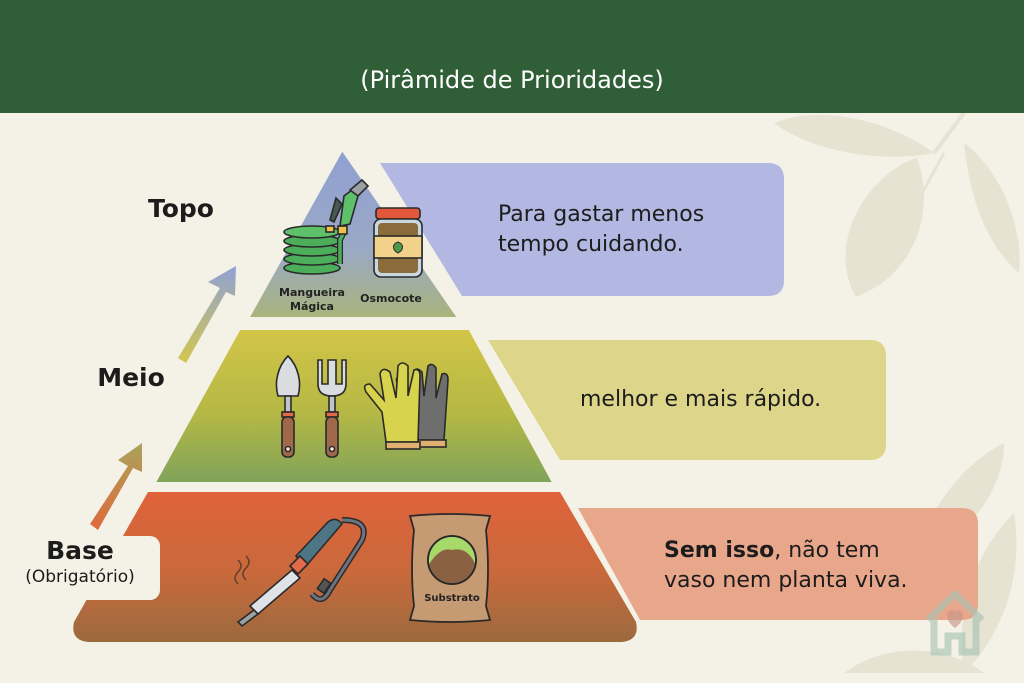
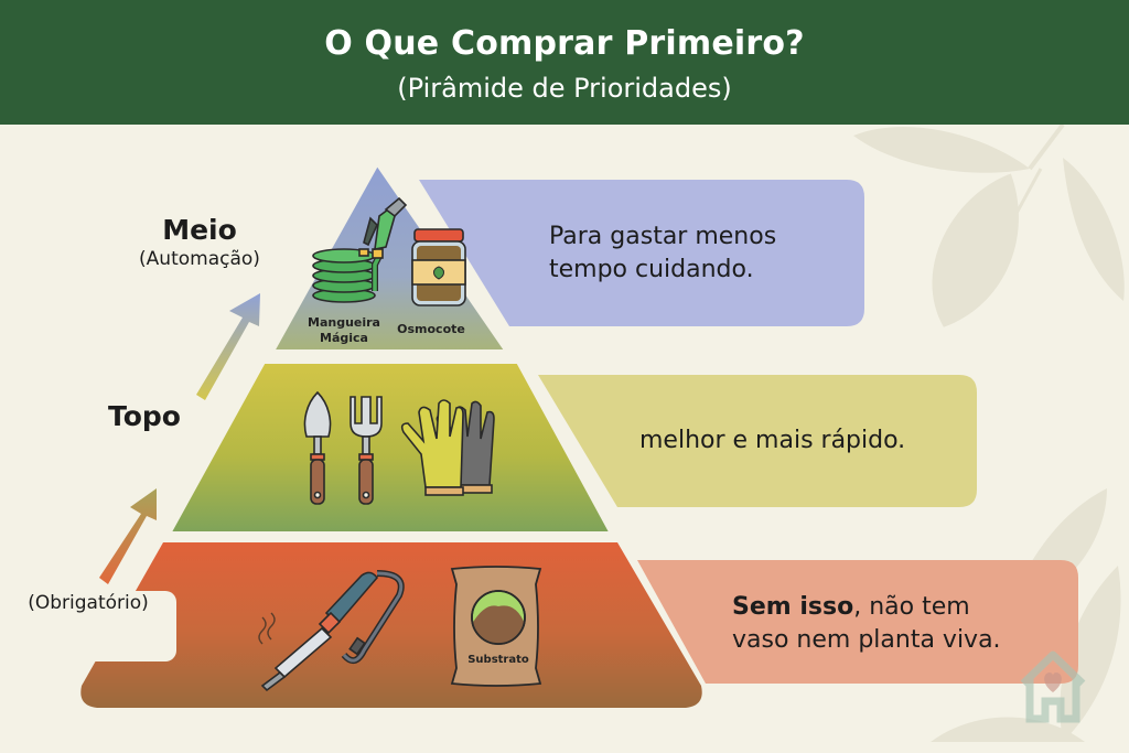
+ O Que Comprar Primeiro?
  (Pirâmide de Prioridades)
  Mangueira
  Mágica
  Osmocote
  Substrato
- Topo
+ Meio
+ (Automação)
- Meio
+ Topo
- Base
  (Obrigatório)
  Para gastar menos
  tempo cuidando.
  melhor e mais rápido.
  Sem isso, não tem
  vaso nem planta viva.
